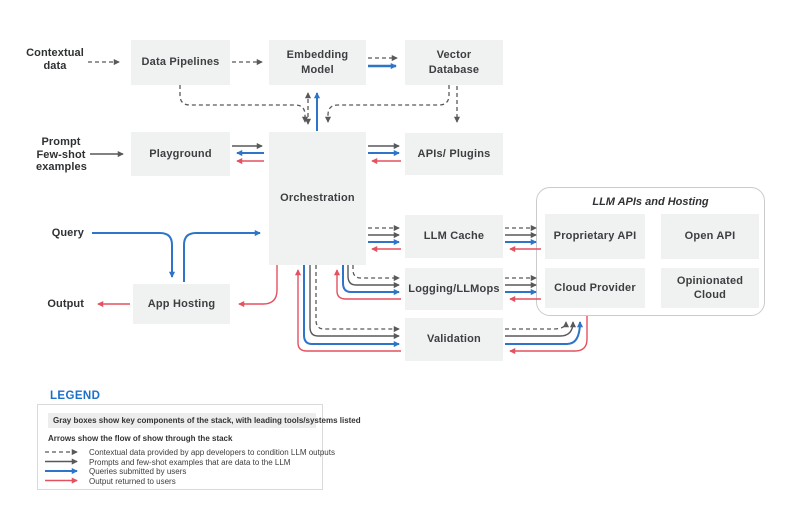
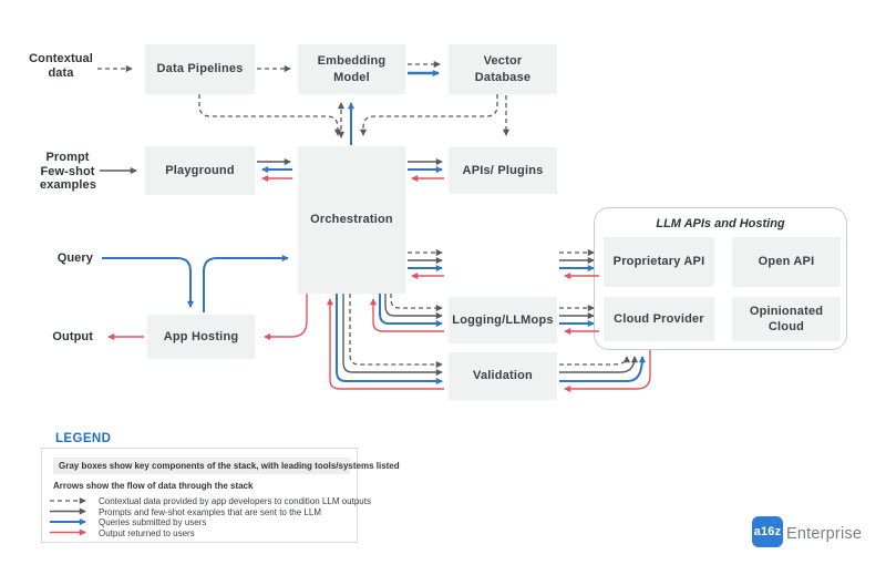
  Data Pipelines
  Embedding
  Model
  Vector
  Database
  Playground
  Orchestration
  APIs/ Plugins
- LLM Cache
  Logging/LLMops
  Validation
  App Hosting
  LLM APIs and Hosting
  Proprietary API
  Open API
  Cloud Provider
  Opinionated
  Cloud
  Contextual
  data
  Prompt
  Few-shot
  examples
  Query
  Output
  LEGEND
  Gray boxes show key components of the stack, with leading tools/syst
- Arrows show the flow of show through the stack
+ Arrows show the flow of data through the stack
  Contextual data provided by app developers to condition LLM outputs
- Prompts and few-shot examples that are data to the LLM
+ Prompts and few-shot examples that are sent to the LLM
  Queries submitted by users
  Output returned to users
+ a16z
+ Enterprise
